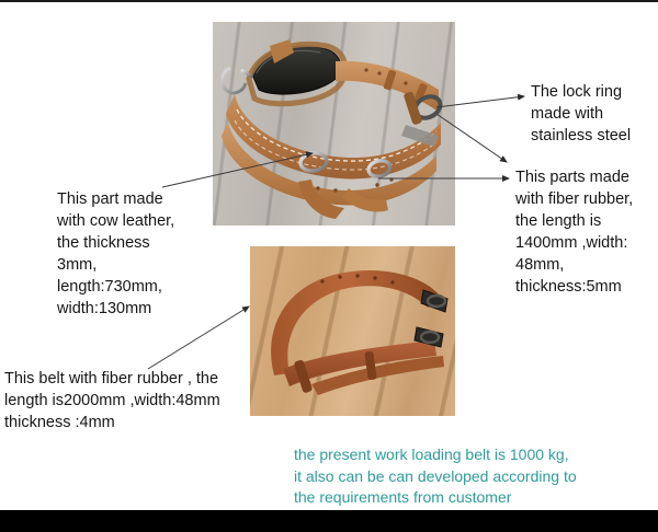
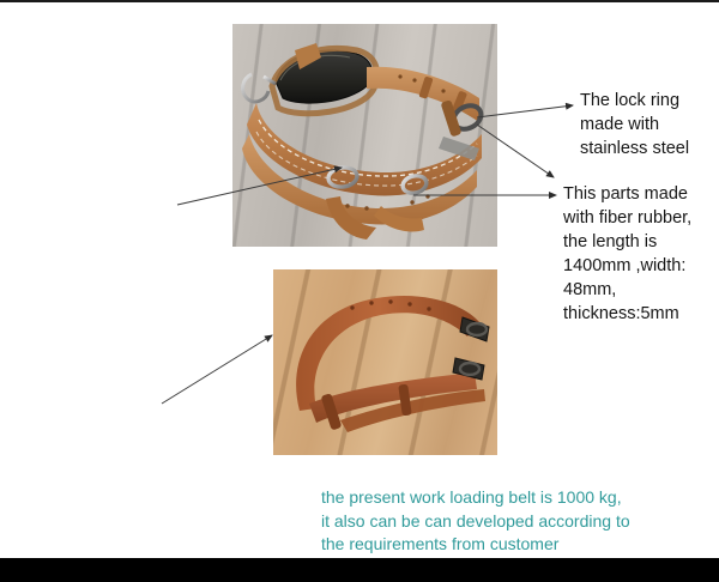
- This part made
- with cow leather,
- the thickness
- 3mm,
- length:730mm,
- width:130mm
- This belt with fiber rubber , the
- length is2000mm ,width:48mm
- thickness :4mm
  The lock ring
  made with
  stainless steel
  This parts made
  with fiber rubber,
  the length is
  1400mm ,width:
  48mm,
  thickness:5mm
  the present work loading belt is 1000 kg,
  it also can be can developed according to
  the requirements from customer
